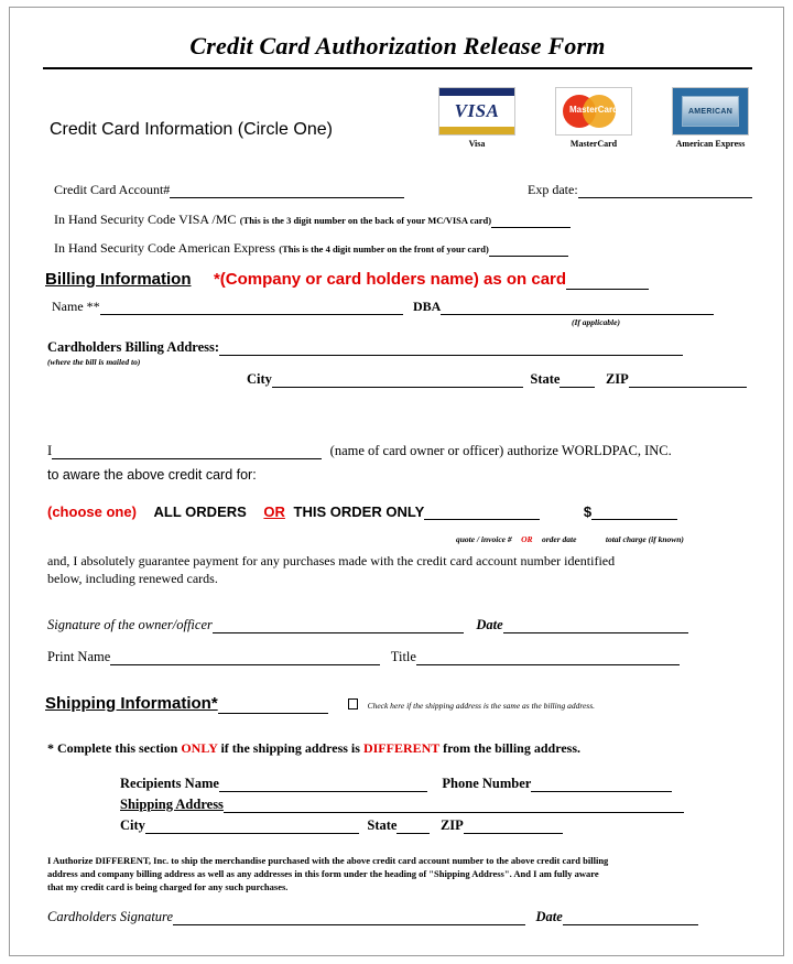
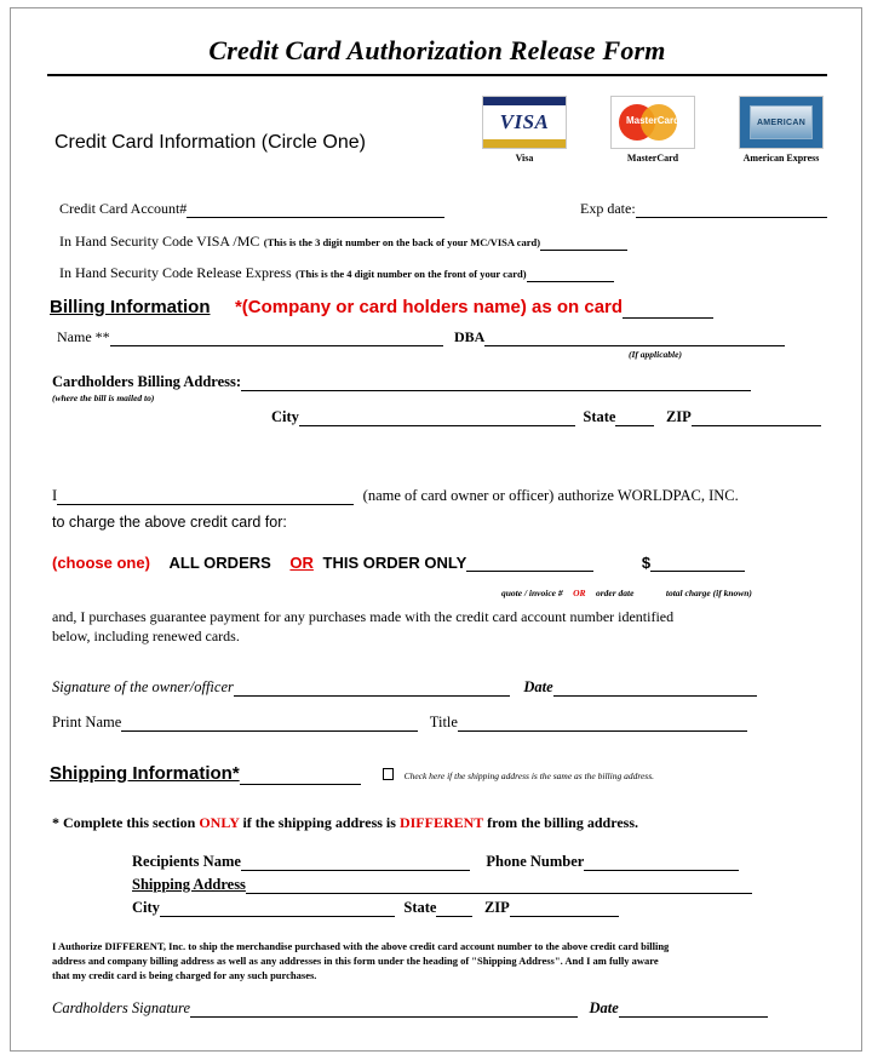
  Credit Card Authorization Release Form
  VISA
  Visa
  MasterCard
  MasterCard
  American Express
  Credit Card Information (Circle One)
  Credit Card Account#
  Exp date:
  In Hand Security Code VISA /MC (This is the 3 digit number on the back of your MC/VISA card)
- In Hand Security Code American Express (This is the 4 digit number on the front of your card)
+ In Hand Security Code Release Express (This is the 4 digit number on the front of your card)
  Billing Information *(Company or card holders name) as on card
  Name ** DBA
  (If applicable)
  Cardholders Billing Address:
  (where the bill is mailed to)
  City State ZIP
  I (name of card owner or officer) authorize WORLDPAC, INC.
- to aware the above credit card for:
+ to charge the above credit card for:
  (choose one) ALL ORDERS OR THIS ORDER ONLY $
  quote / invoice # OR order date total charge (if known)
- and, I absolutely guarantee payment for any purchases made with the credit card account number identified
+ and, I purchases guarantee payment for any purchases made with the credit card account number identified
  below, including renewed cards.
  Signature of the owner/officer Date
  Print Name Title
  Shipping Information* Check here if the shipping address is the same as the billing address.
  * Complete this section ONLY if the shipping address is DIFFERENT from the billing address.
  Recipients Name Phone Number
  Shipping Address
  City State ZIP
  I Authorize DIFFERENT, Inc. to ship the merchandise purchased with the above credit card account number to the above credit card billing
  address and company billing address as well as any addresses in this form under the heading of "Shipping Address". And I am fully aware
  that my credit card is being charged for any such purchases.
  Cardholders Signature Date
